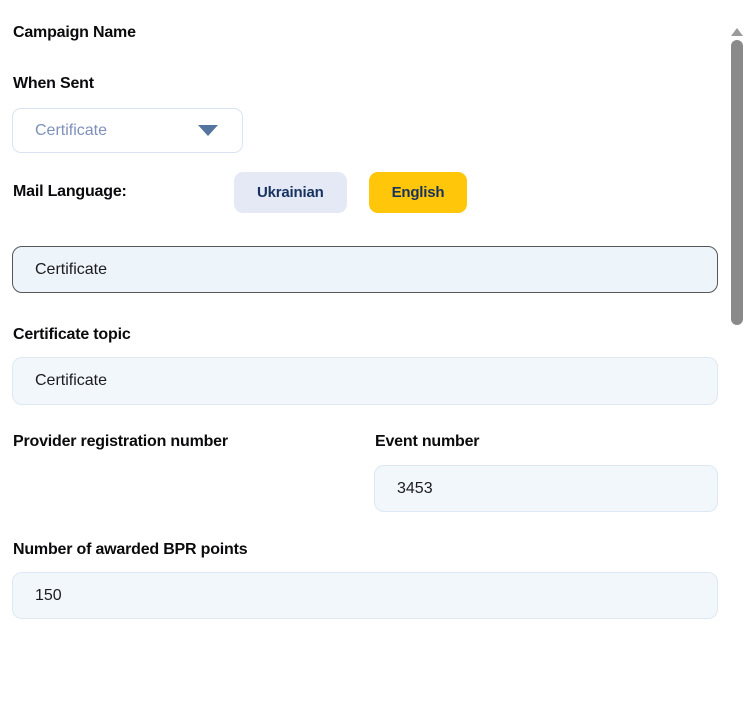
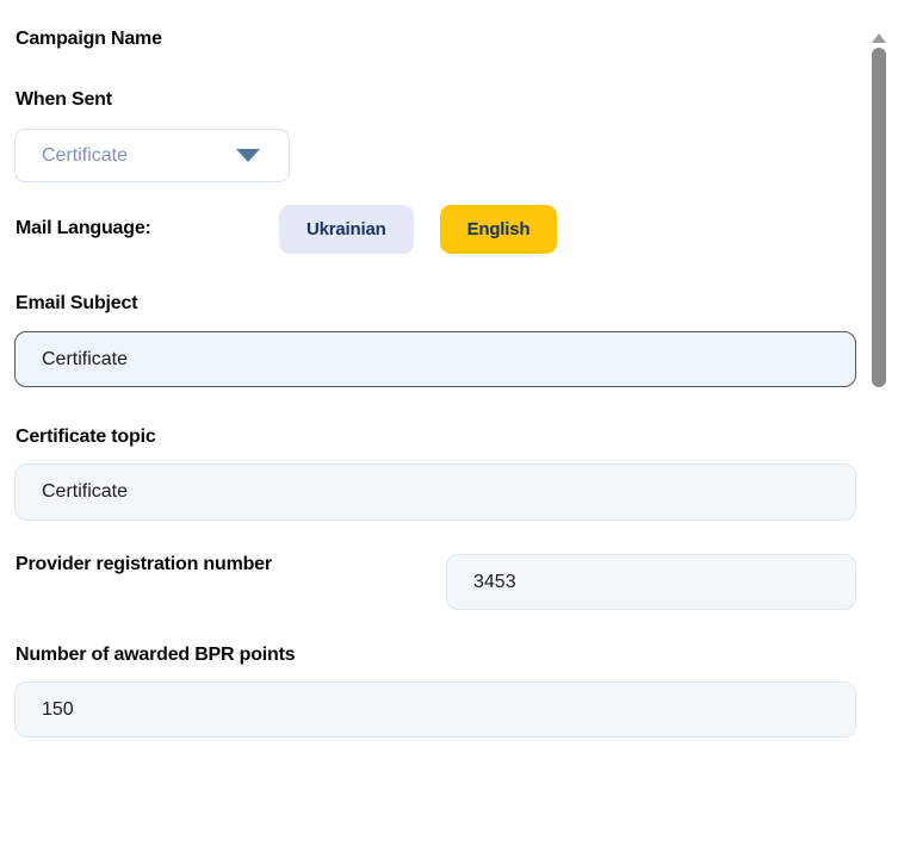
  Campaign Name
  When Sent
  Certificate
  Mail Language:
  Ukrainian
  English
+ Email Subject
  Certificate
  Certificate topic
  Certificate
  Provider registration number
- Event number
  3453
  Number of awarded BPR points
  150
